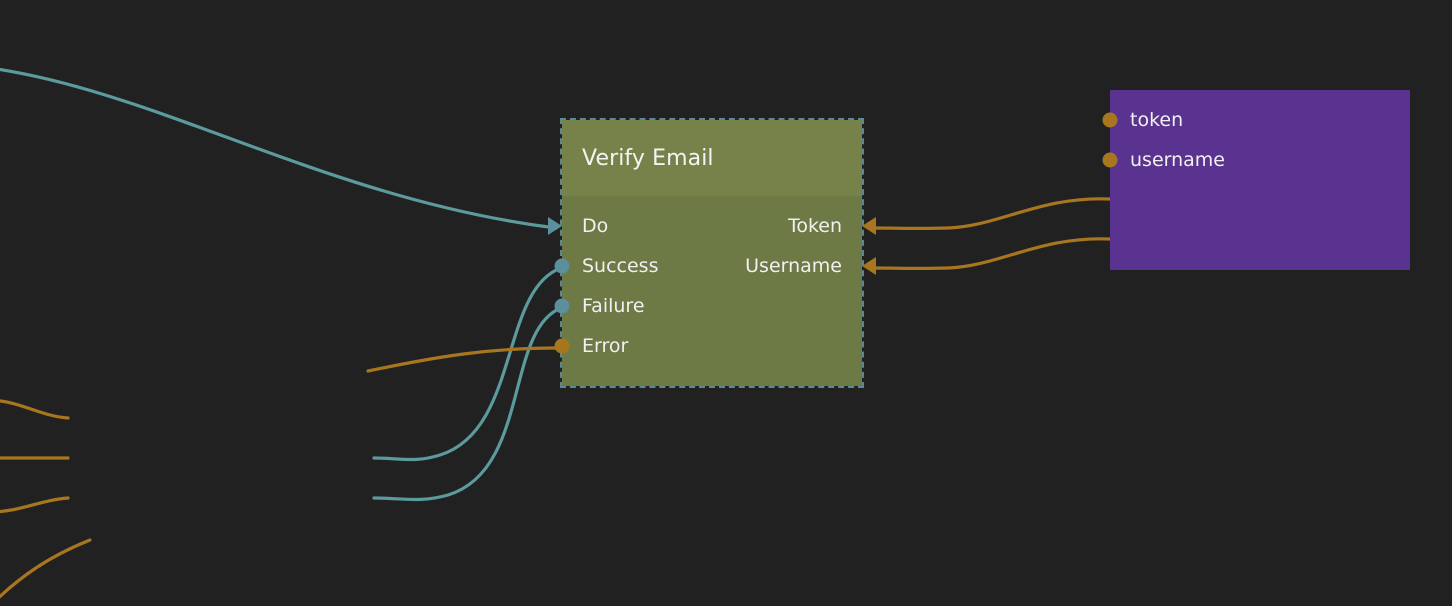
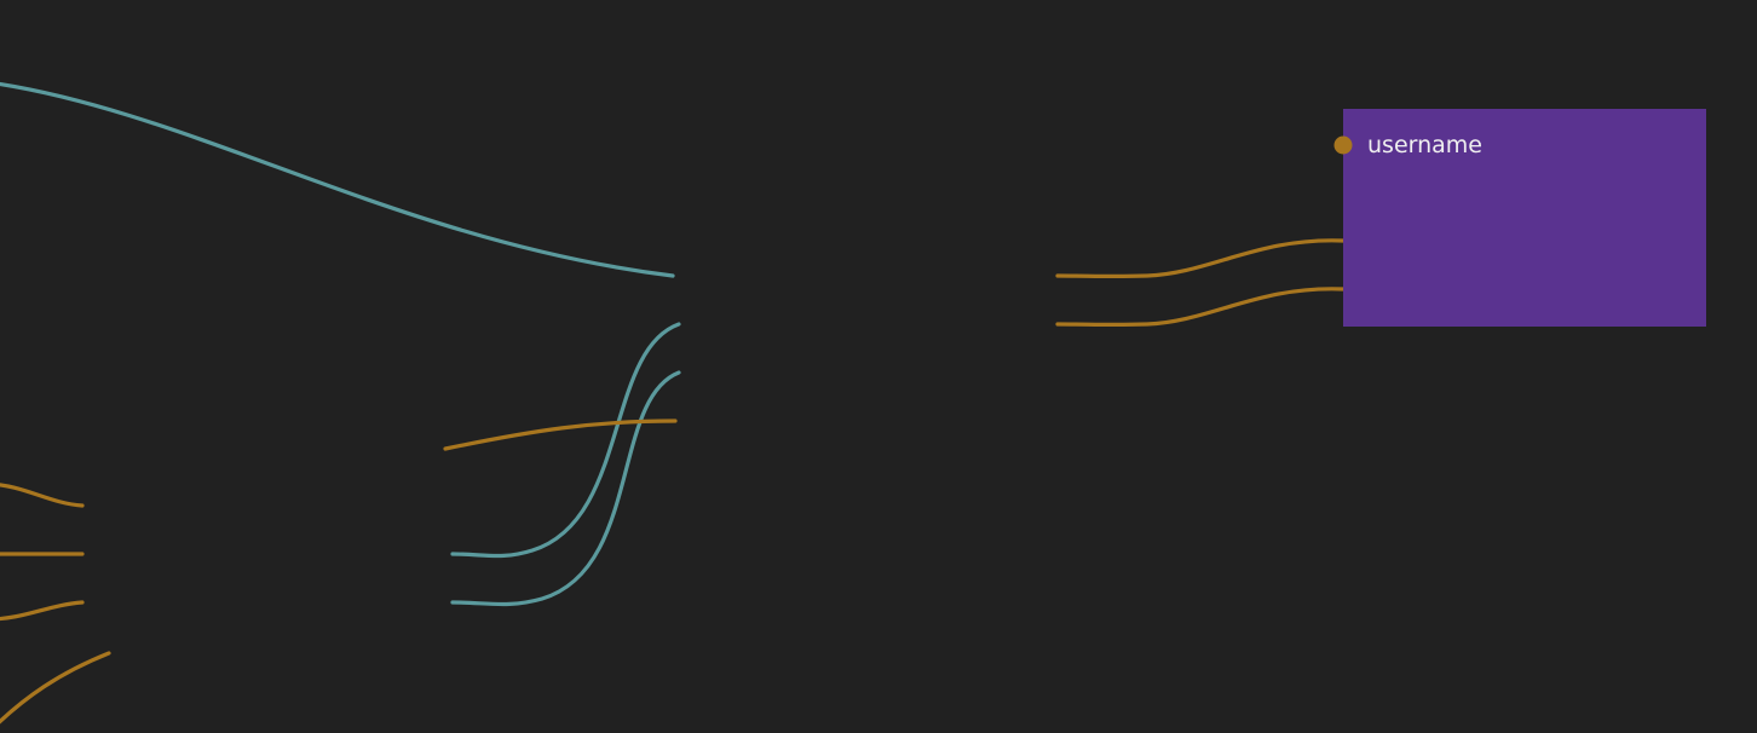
- Verify Email
- Do
- Token
- Success
- Username
- Failure
- Error
- token
  username
